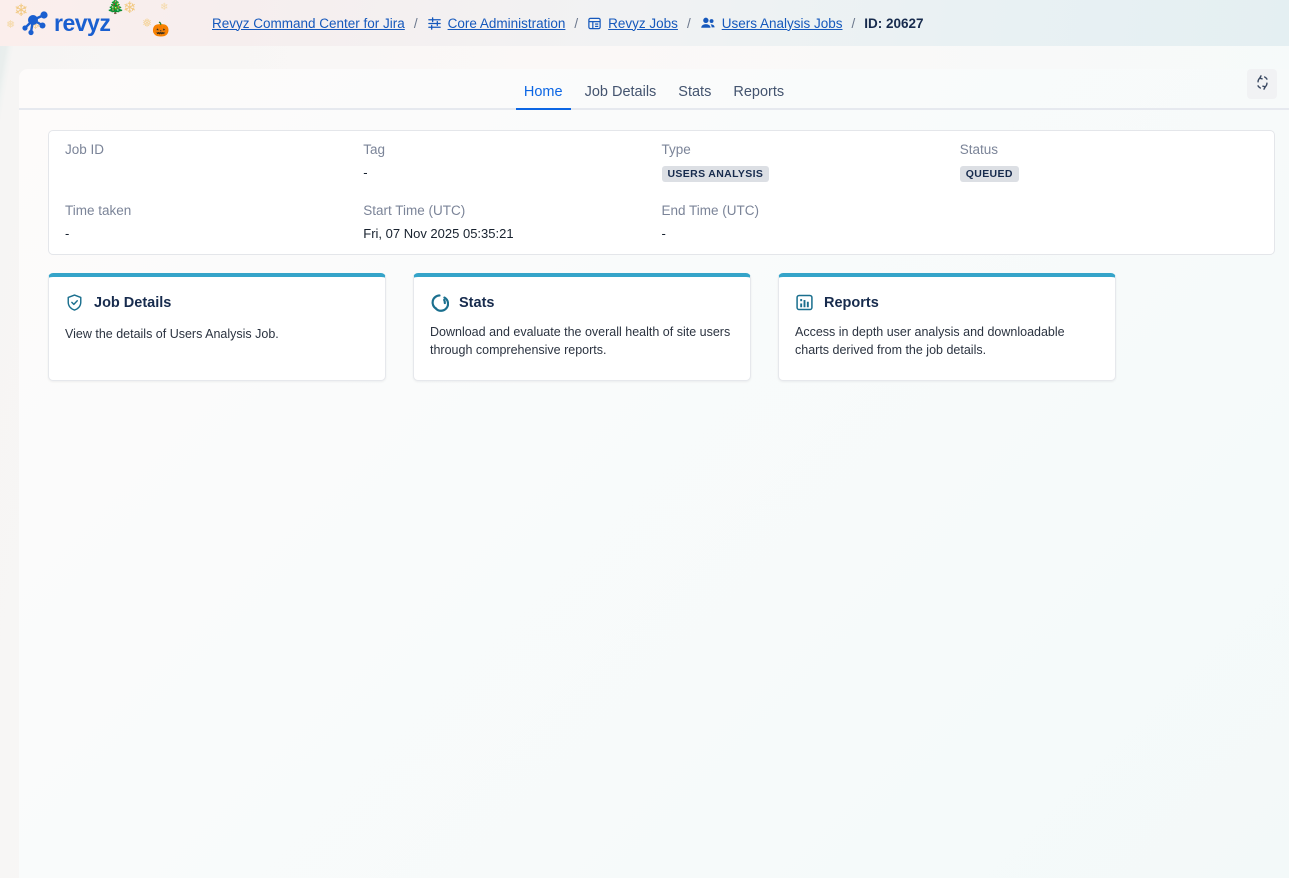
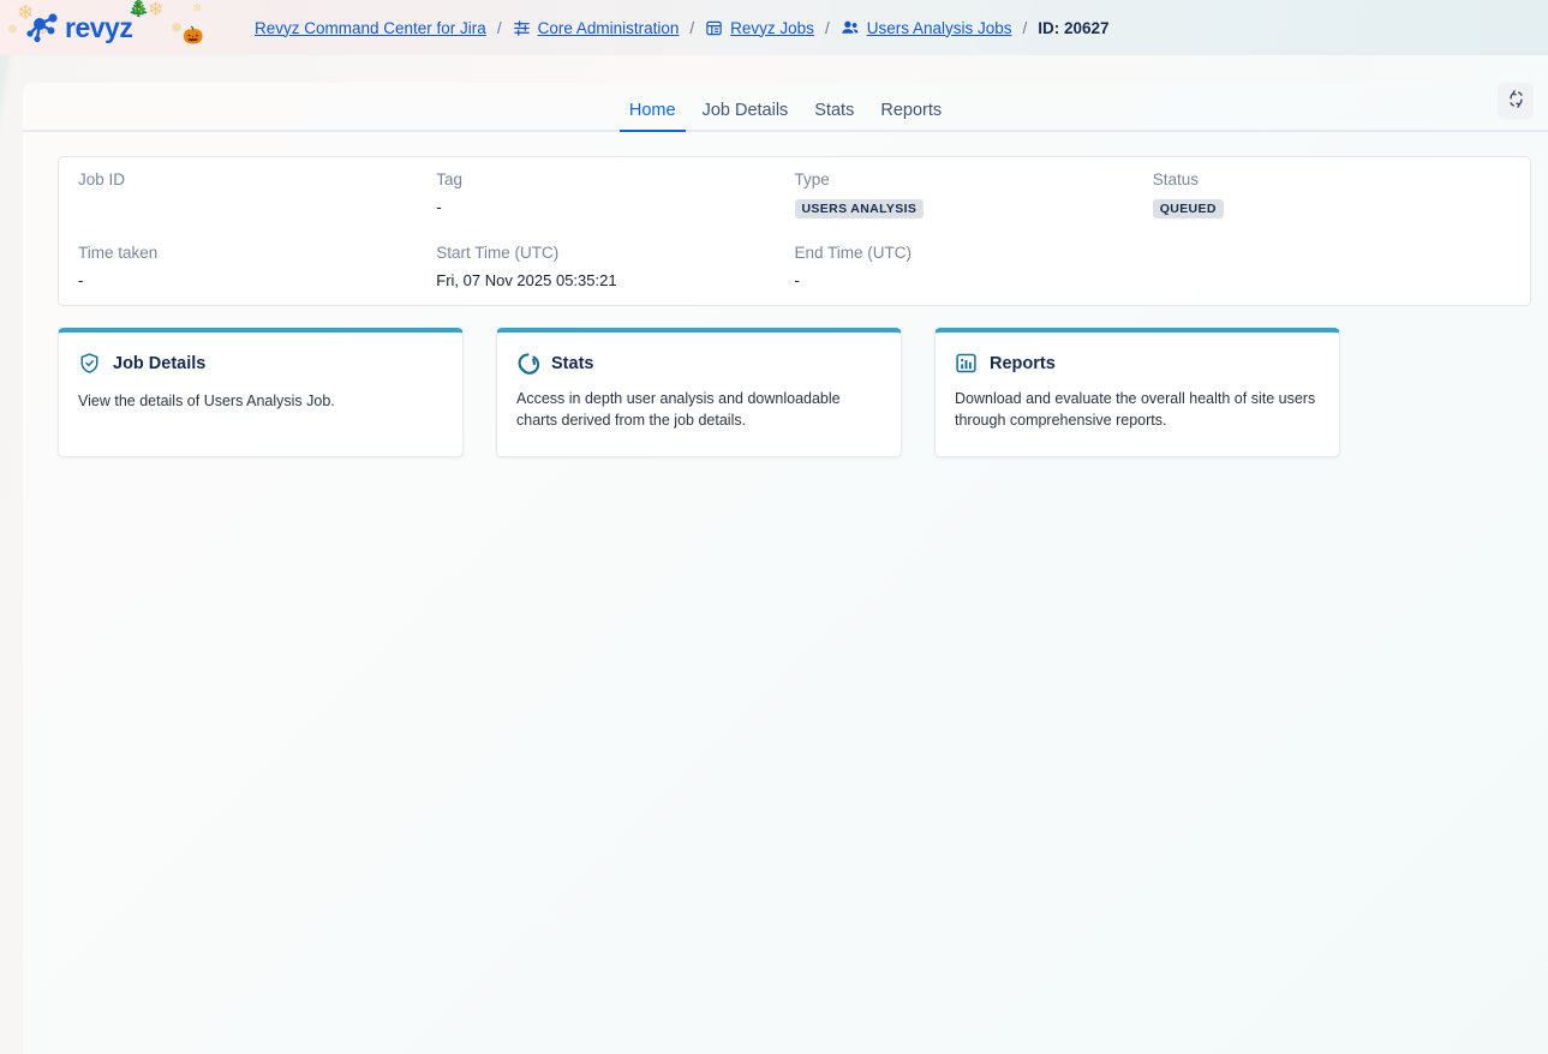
  ❄
  ❄
  ❅
  ❄
  ❅
  ❄
  🎄
  🎃
  revyz
  Revyz Command Center for Jira
  /
  Core Administration
  /
  Revyz Jobs
  /
  Users Analysis Jobs
  /
  ID: 20627
  Home
  Job Details
  Stats
  Reports
  Job ID
  Tag
  -
  Type
  USERS ANALYSIS
  Status
  QUEUED
  Time taken
  -
  Start Time (UTC)
  Fri, 07 Nov 2025 05:35:21
  End Time (UTC)
  -
  Job Details
  View the details of Users Analysis Job.
  Stats
- Download and evaluate the overall health of site users through comprehensive reports.
+ Access in depth user analysis and downloadable charts derived from the job details.
  Reports
- Access in depth user analysis and downloadable charts derived from the job details.
+ Download and evaluate the overall health of site users through comprehensive reports.
